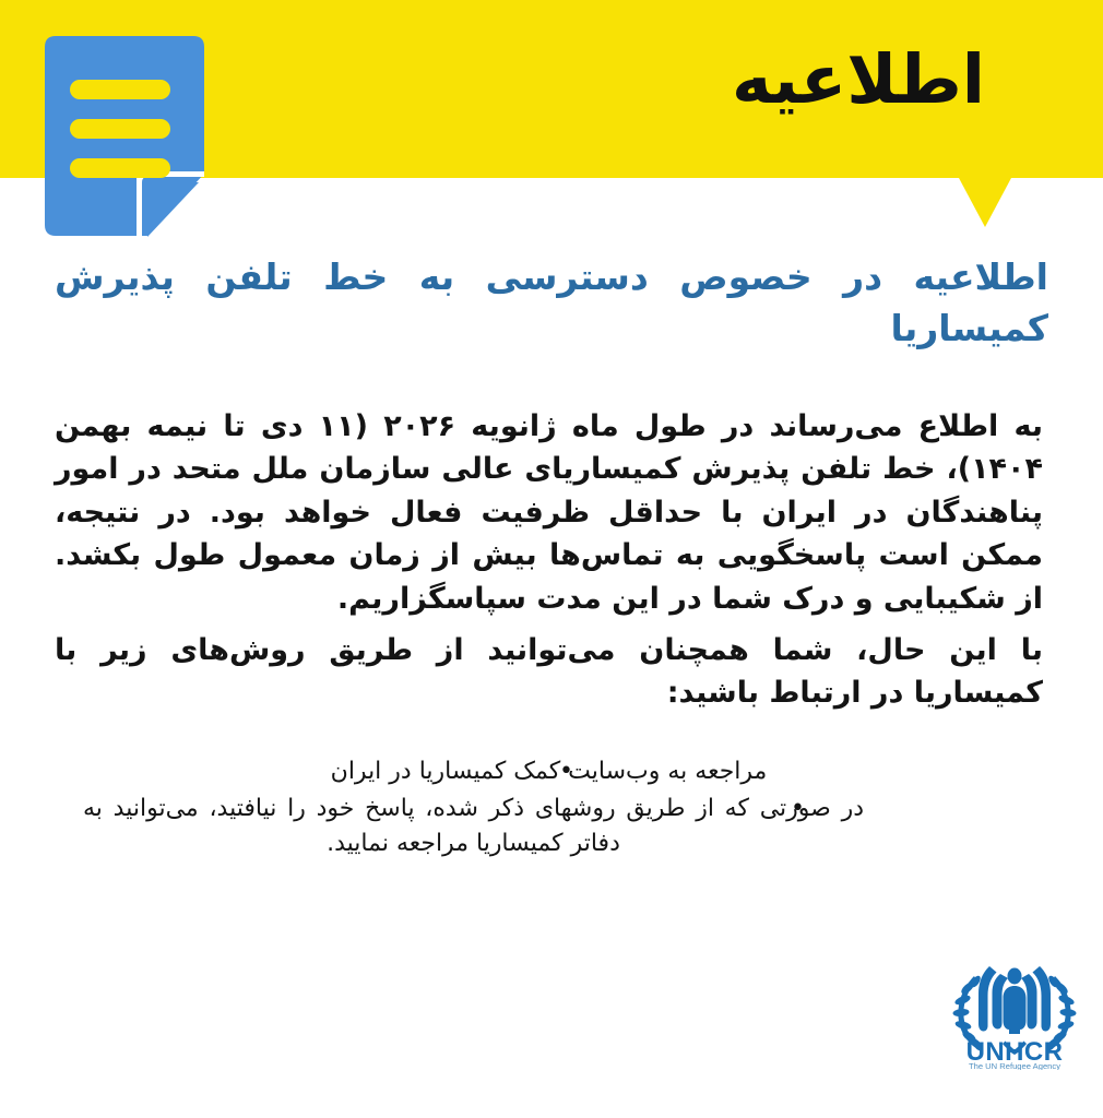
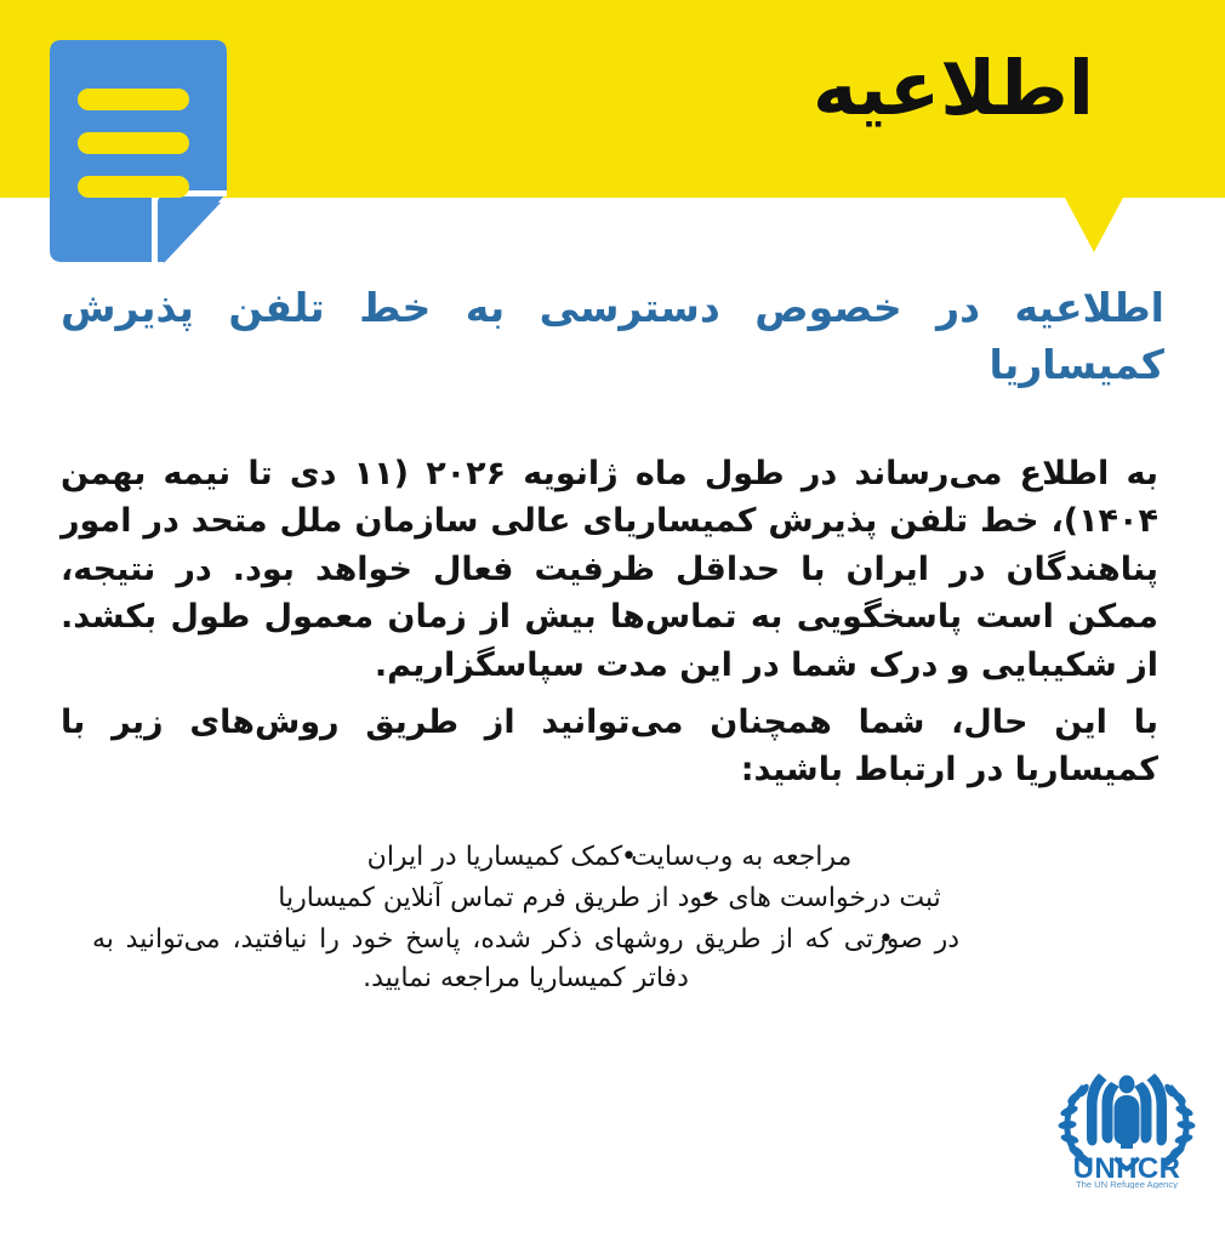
  اطلاعیه
  اطلاعیه در خصوص دسترسی به خط تلفن پذیرش کمیساریا
  به اطلاع می‌رساند در طول ماه ژانویه ۲۰۲۶ (۱۱ دی تا نیمه بهمن ۱۴۰۴)، خط تلفن پذیرش کمیساریای عالی سازمان ملل متحد در امور پناهندگان در ایران با حداقل ظرفیت فعال خواهد بود. در نتیجه، ممکن است پاسخگویی به تماس‌ها بیش از زمان معمول طول بکشد. از شکیبایی و درک شما در این مدت سپاسگزاریم.
  با این حال، شما همچنان می‌توانید از طریق روش‌های زیر با کمیساریا در ارتباط باشید:
  مراجعه به وب‌سایت کمک کمیساریا در ایران
+ ثبت درخواست های خود از طریق فرم تماس آنلاین کمیساریا
  در صورتی که از طریق روشهای ذکر شده، پاسخ خود را نیافتید، می‌توانید به دفاتر کمیساریا مراجعه نمایید.
  UNHCR
  The UN Refugee Agency
